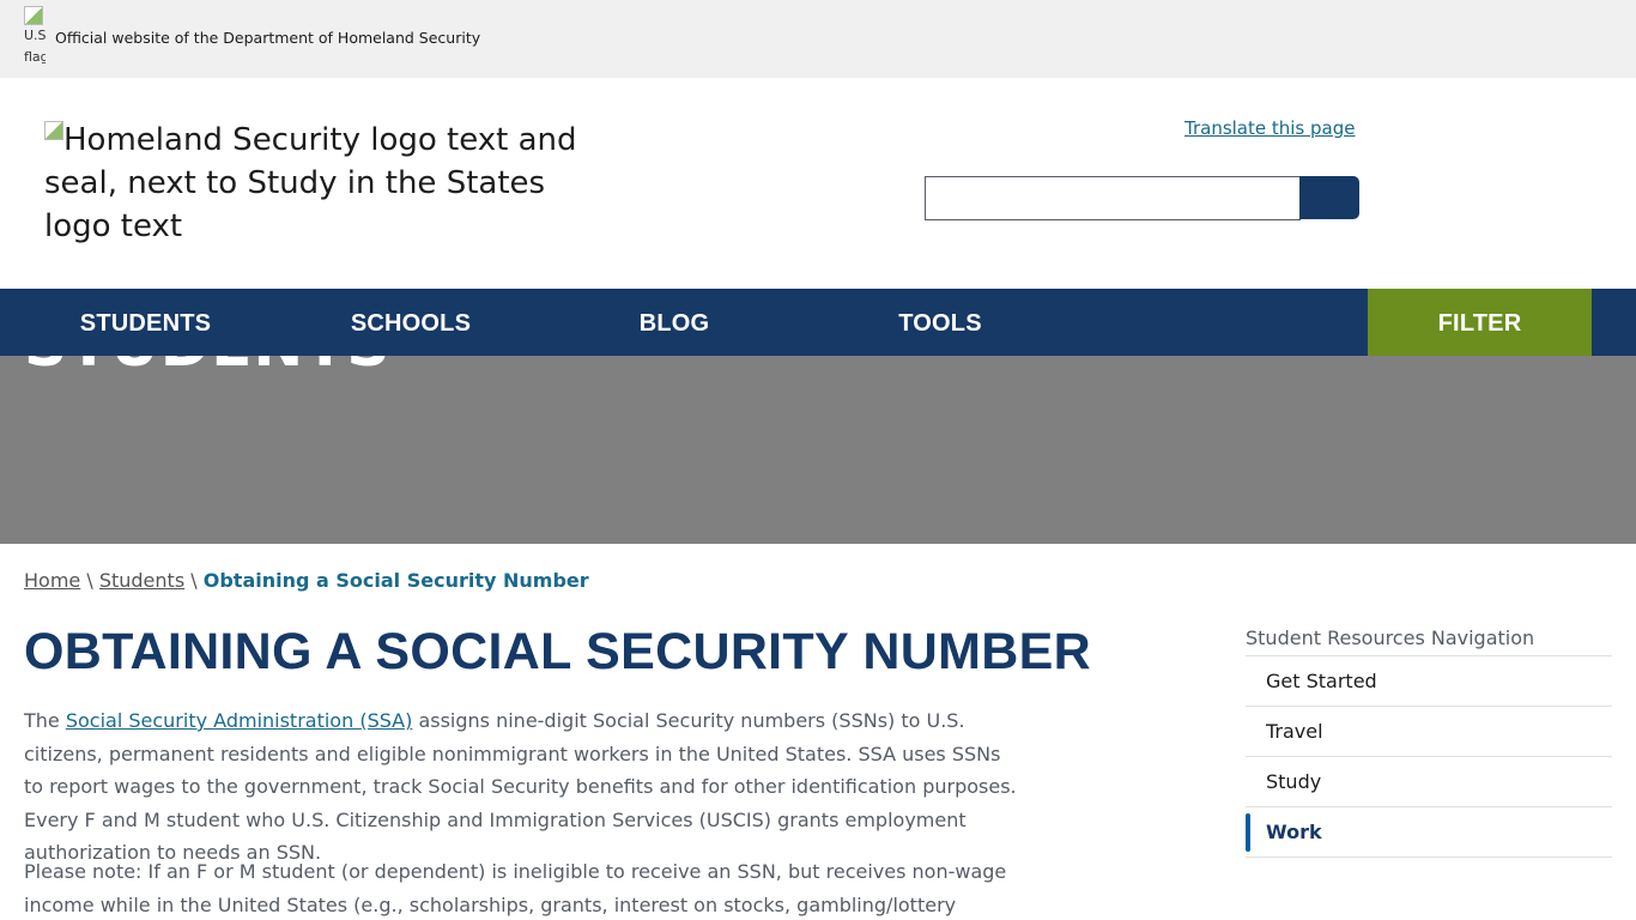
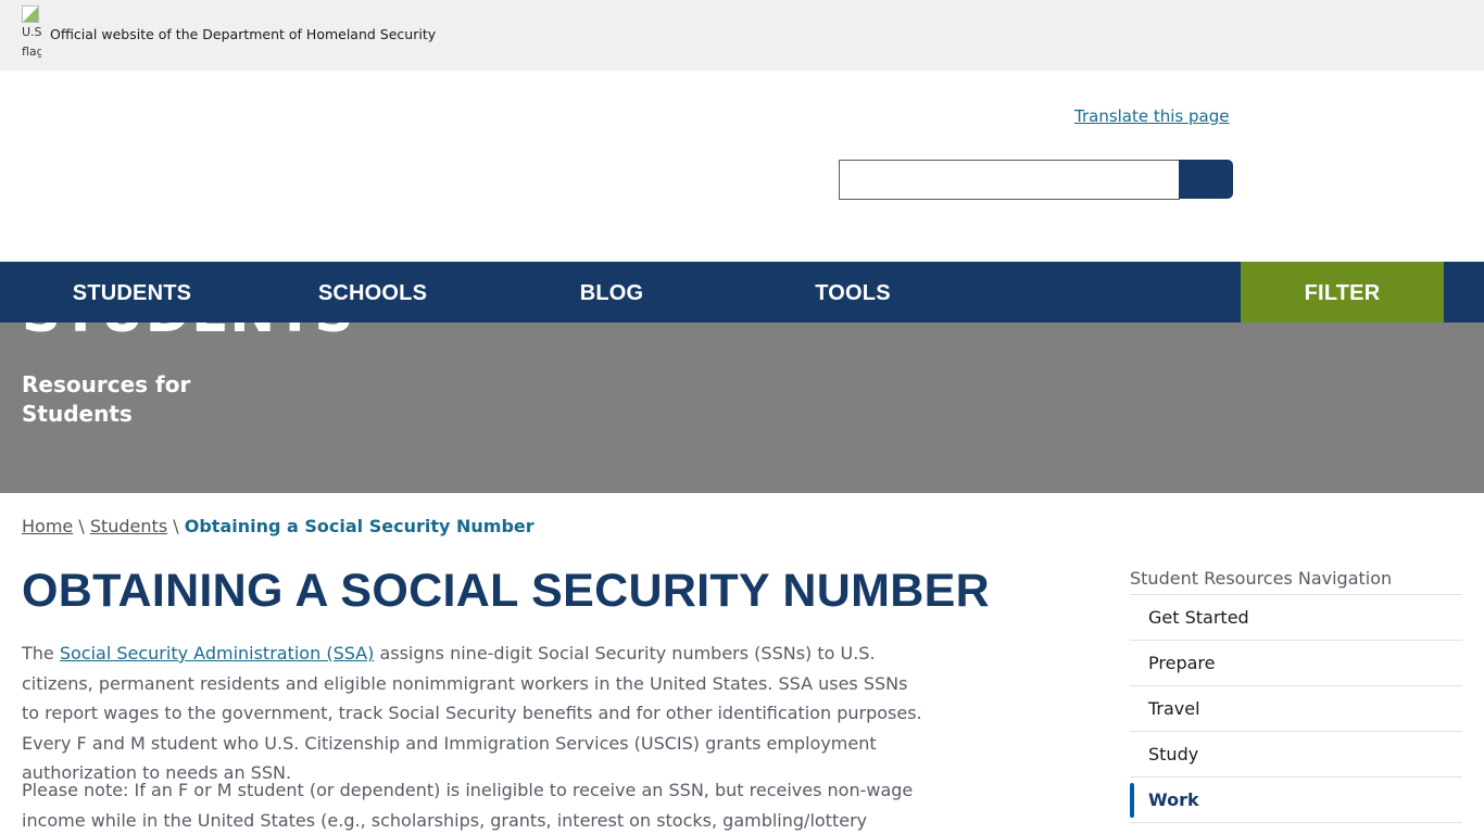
  U.S flag
  Official website of the Department of Homeland Security
- Homeland Security logo text and seal, next to Study in the States logo text
  Translate this page
  STUDENTS
  SCHOOLS
  BLOG
  TOOLS
  FILTER
+ Resources for Students
  Home \ Students \ Obtaining a Social Security Number
  OBTAINING A SOCIAL SECURITY NUMBER
  The Social Security Administration (SSA) assigns nine-digit Social Security numbers (SSNs) to U.S. citizens, permanent residents and eligible nonimmigrant workers in the United States. SSA uses SSNs to report wages to the government, track Social Security benefits and for other identification purposes. Every F and M student who U.S. Citizenship and Immigration Services (USCIS) grants employment authorization to needs an SSN.
  Please note: If an F or M student (or dependent) is ineligible to receive an SSN, but receives non-wage income while in the United States (e.g., scholarships, grants, interest on stocks, gambling/lottery
  Student Resources Navigation
  Get Started
+ Prepare
  Travel
  Study
  Work
